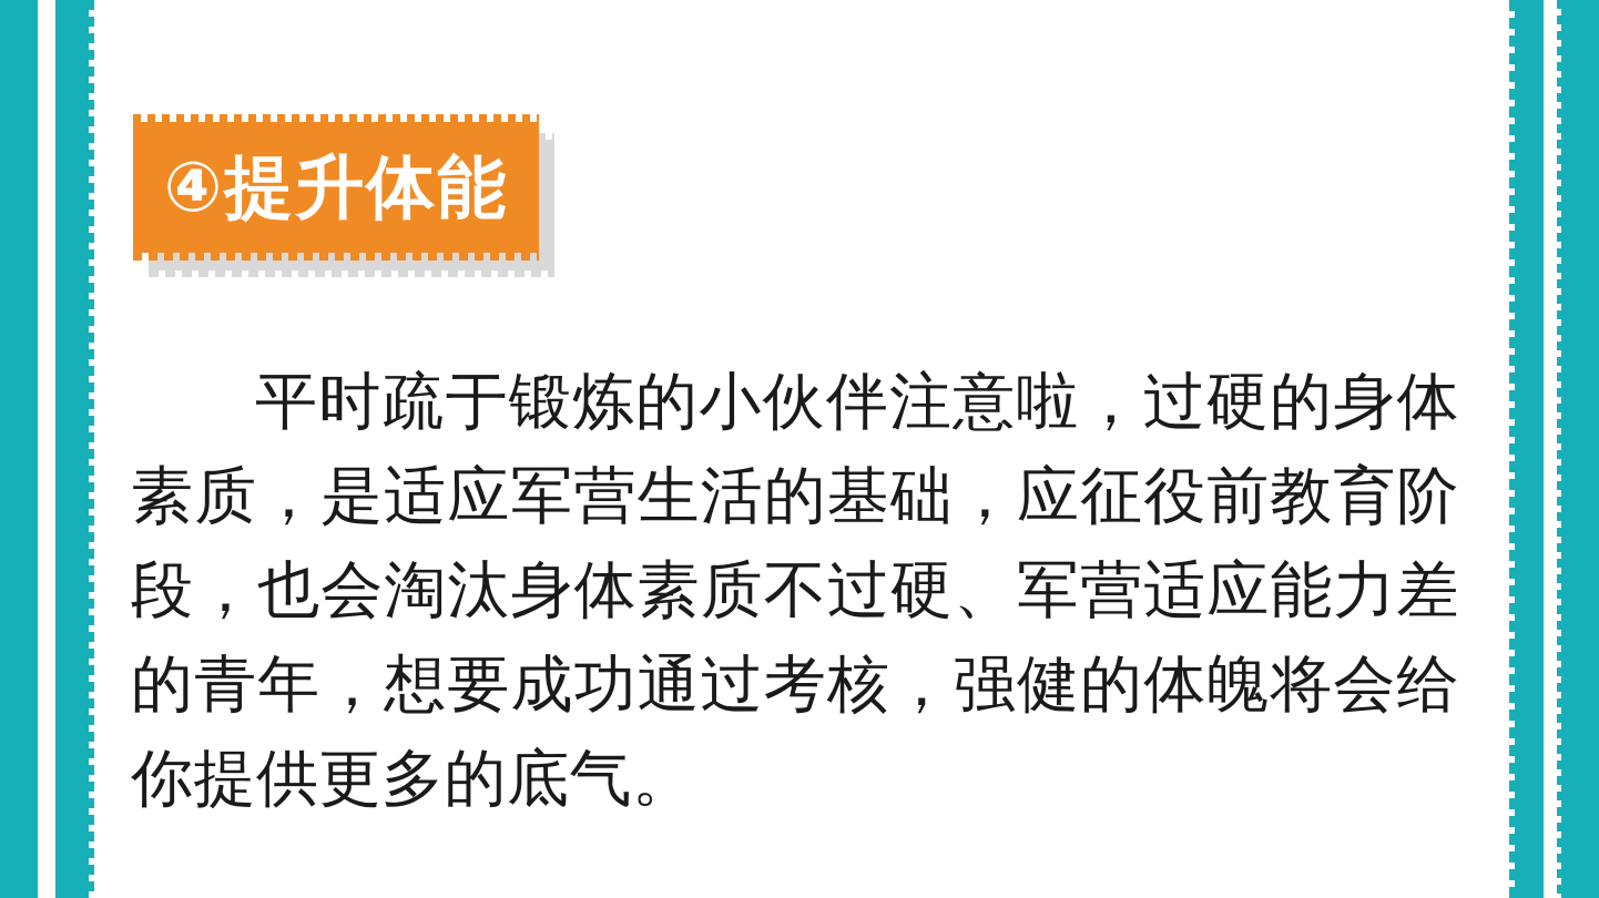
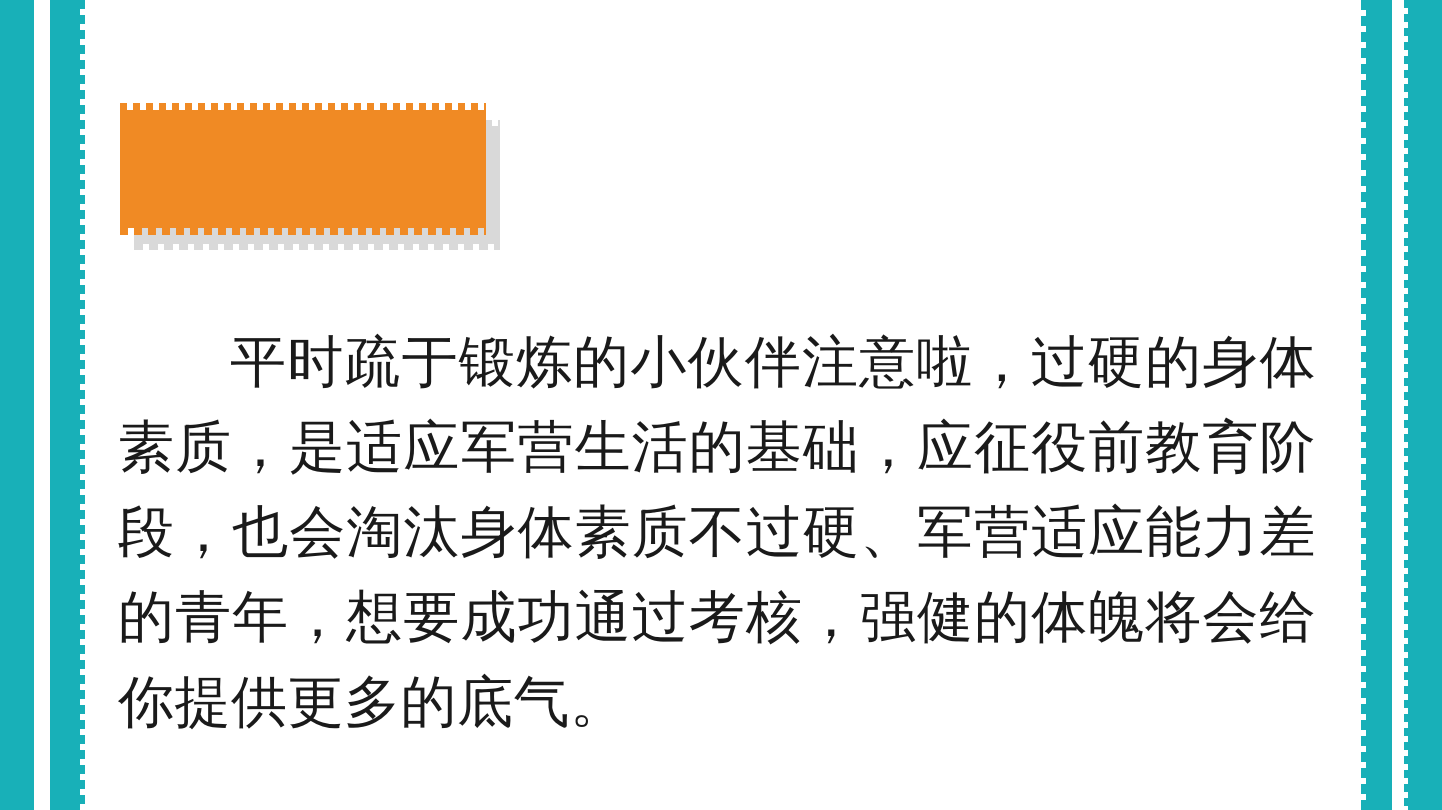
- ④提升体能
  平时疏于锻炼的小伙伴注意啦，过硬的身体素质，是适应军营生活的基础，应征役前教育阶段，也会淘汰身体素质不过硬、军营适应能力差的青年，想要成功通过考核，强健的体魄将会给你提供更多的底气。
